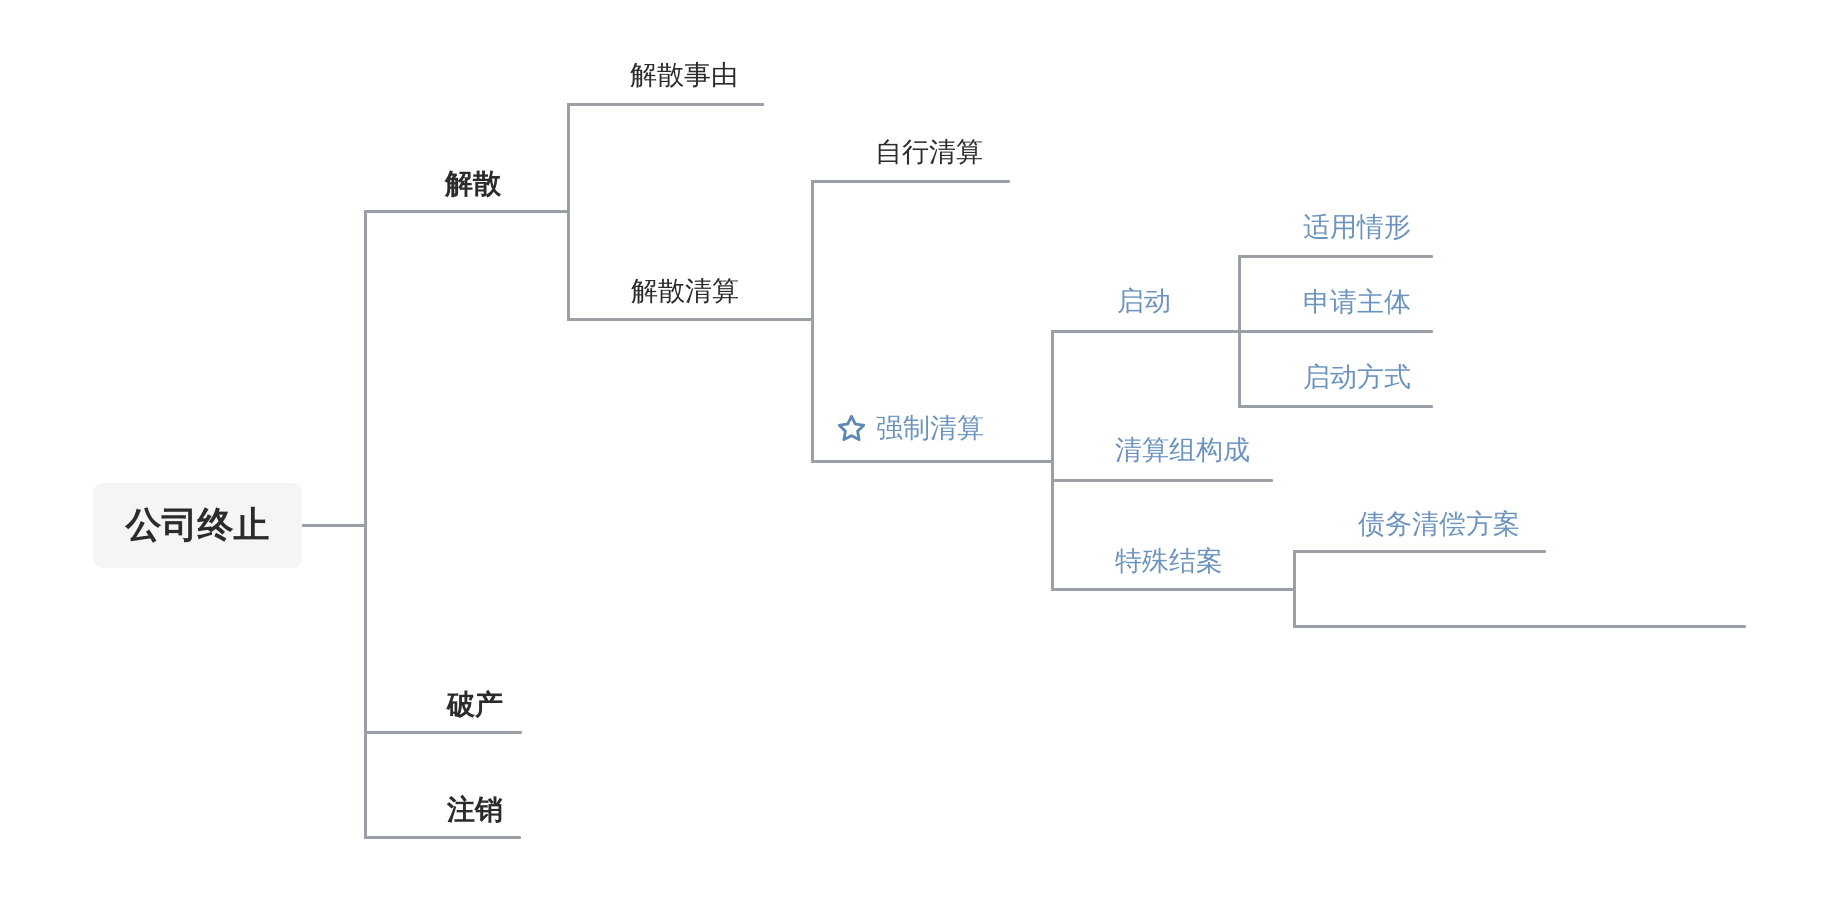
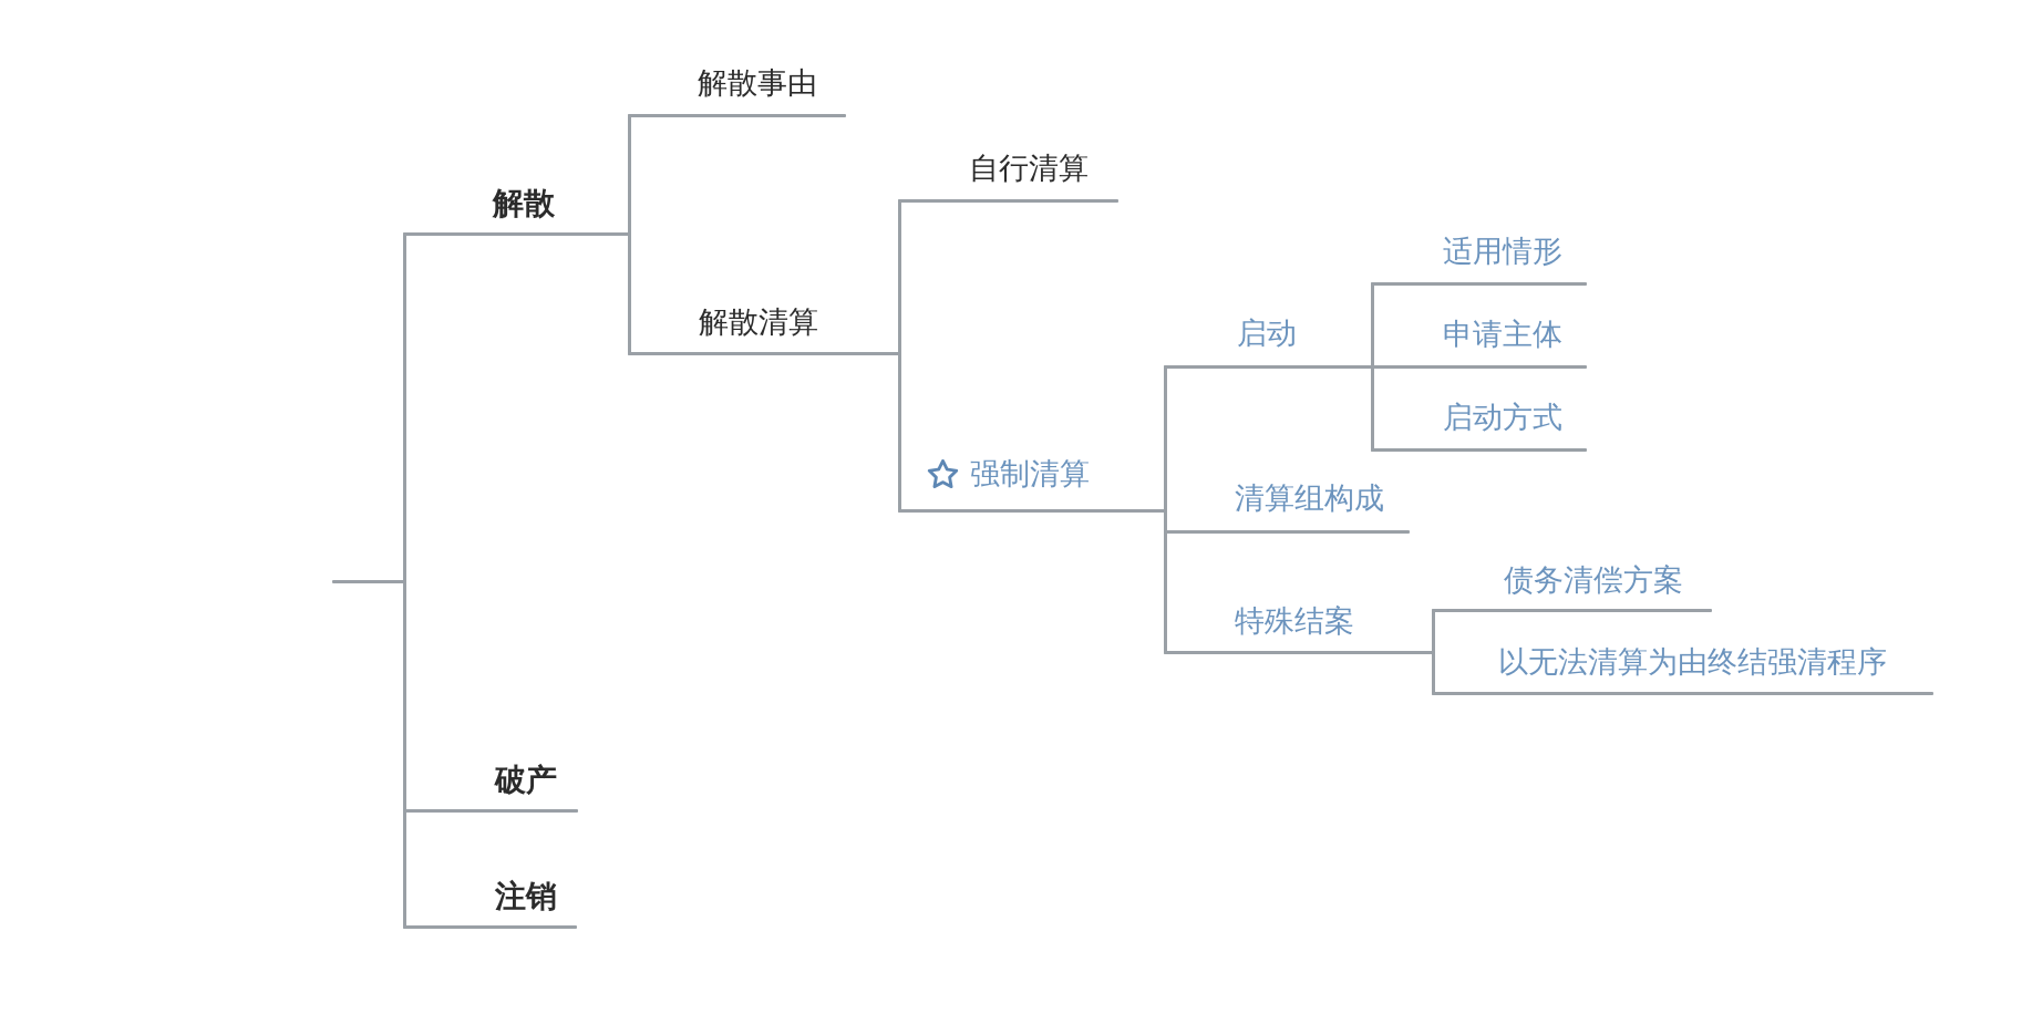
- 公司终止
  解散
  破产
  注销
  解散事由
  解散清算
  自行清算
  强制清算
  启动
  适用情形
  申请主体
  启动方式
  清算组构成
  特殊结案
  债务清偿方案
+ 以无法清算为由终结强清程序
